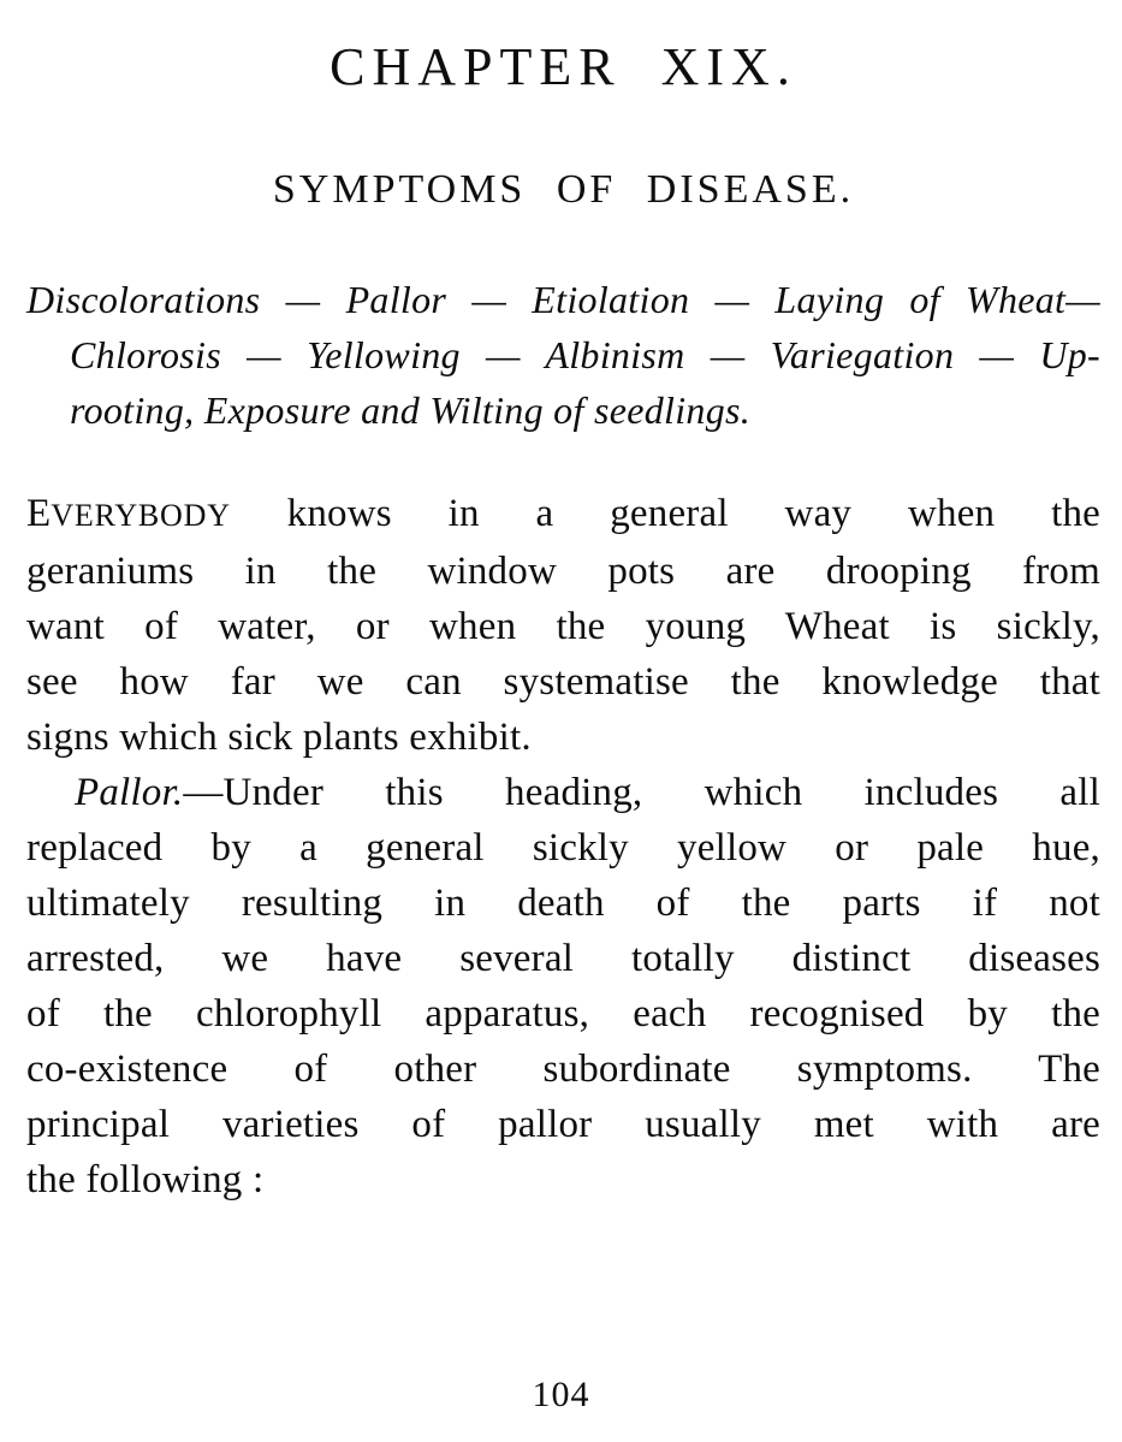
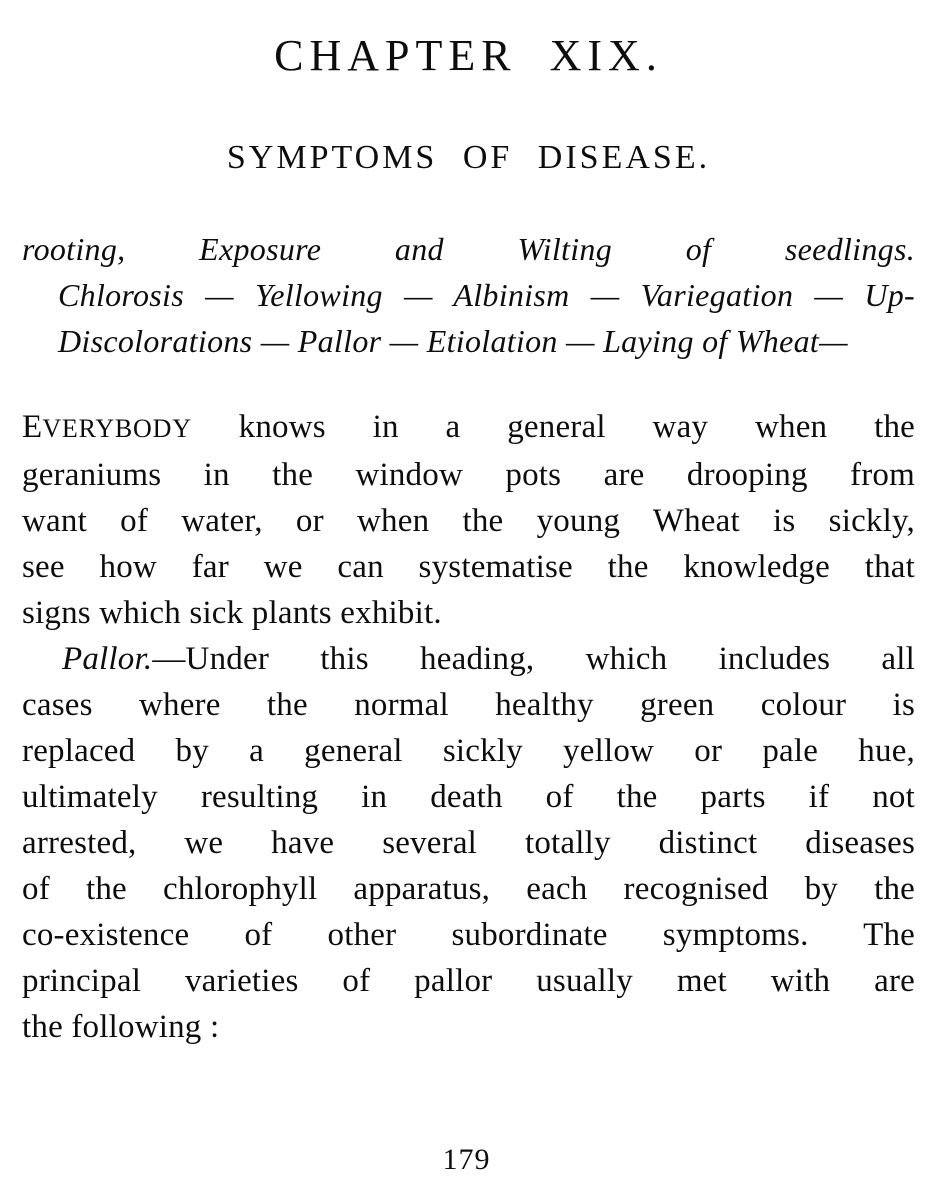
  CHAPTER XIX.
  SYMPTOMS OF DISEASE.
- Discolorations — Pallor — Etiolation — Laying of Wheat—
+ rooting, Exposure and Wilting of seedlings.
  Chlorosis — Yellowing — Albinism — Variegation — Up-
- rooting, Exposure and Wilting of seedlings.
+ Discolorations — Pallor — Etiolation — Laying of Wheat—
  EVERYBODY knows in a general way when the
  geraniums in the window pots are drooping from
  want of water, or when the young Wheat is sickly,
  see how far we can systematise the knowledge that
  signs which sick plants exhibit.
  Pallor.—Under this heading, which includes all
+ cases where the normal healthy green colour is
  replaced by a general sickly yellow or pale hue,
  ultimately resulting in death of the parts if not
  arrested, we have several totally distinct diseases
  of the chlorophyll apparatus, each recognised by the
  co-existence of other subordinate symptoms. The
  principal varieties of pallor usually met with are
  the following :
- 104
+ 179
